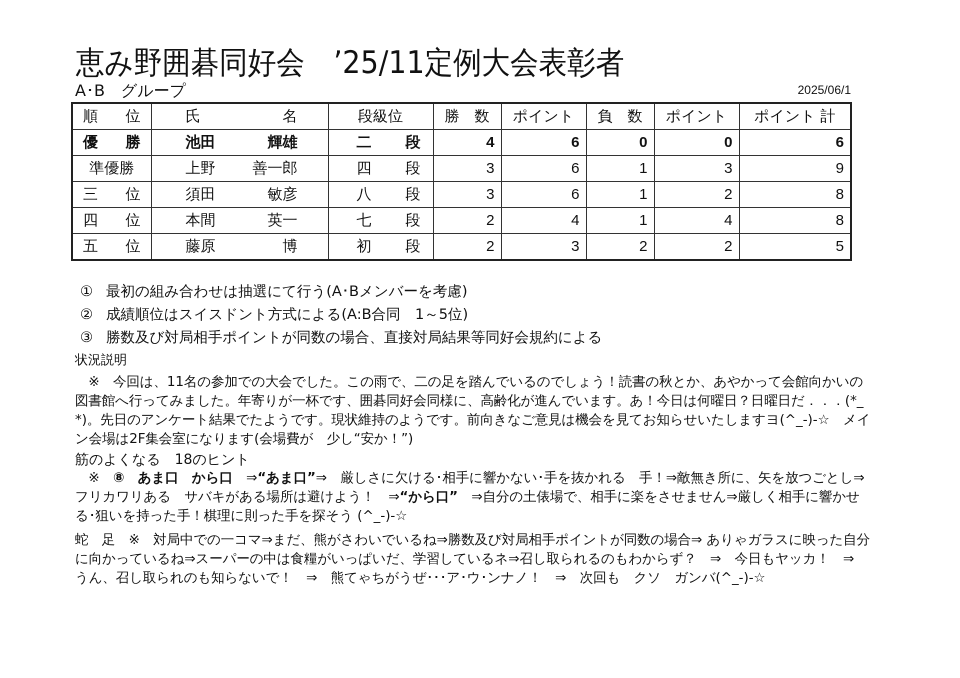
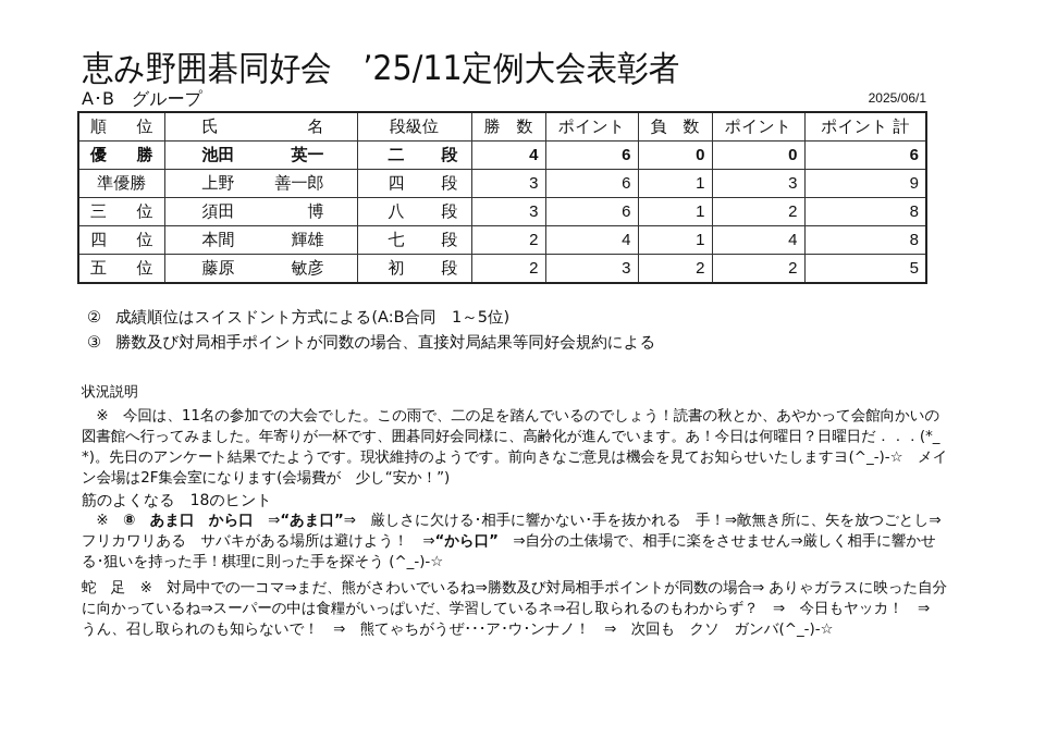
  恵み野囲碁同好会 ’25/11定例大会表彰者
  A･B グループ
  2025/06/1
  順 位	氏 名	段級位	勝 数	ポイント	負 数	ポイント	ポイント 計
- 優 勝	池田 輝雄	二 段	4	6	0	0	6
+ 優 勝	池田 英一	二 段	4	6	0	0	6
  準優勝	上野 善一郎	四 段	3	6	1	3	9
- 三 位	須田 敏彦	八 段	3	6	1	2	8
+ 三 位	須田 博	八 段	3	6	1	2	8
- 四 位	本間 英一	七 段	2	4	1	4	8
+ 四 位	本間 輝雄	七 段	2	4	1	4	8
- 五 位	藤原 博	初 段	2	3	2	2	5
+ 五 位	藤原 敏彦	初 段	2	3	2	2	5
- ① 最初の組み合わせは抽選にて行う(A･Bメンバーを考慮)
  ② 成績順位はスイスドント方式による(A:B合同 1～5位)
  ③ 勝数及び対局相手ポイントが同数の場合、直接対局結果等同好会規約による
  状況説明
  ※ 今回は、11名の参加での大会でした。この雨で、二の足を踏んでいるのでしょう！読書の秋とか、あやかって会館向かいの図書館へ行ってみました。年寄りが一杯です、囲碁同好会同様に、高齢化が進んでいます。あ！今日は何曜日？日曜日だ．．．(*_*)。先日のアンケート結果でたようです。現状維持のようです。前向きなご意見は機会を見てお知らせいたしますヨ(^_-)-☆ メイン会場は2F集会室になります(会場費が 少し“安か！”)
  筋のよくなる 18のヒント
  ※ ⑧ あま口 から口 ⇒“あま口”⇒ 厳しさに欠ける･相手に響かない･手を抜かれる 手！⇒敵無き所に、矢を放つごとし⇒ フリカワリある サバキがある場所は避けよう！ ⇒“から口” ⇒自分の土俵場で、相手に楽をさせません⇒厳しく相手に響かせる･狙いを持った手！棋理に則った手を探そう (^_-)-☆
  蛇 足 ※ 対局中での一コマ⇒まだ、熊がさわいでいるね⇒勝数及び対局相手ポイントが同数の場合⇒ ありゃガラスに映った自分に向かっているね⇒スーパーの中は食糧がいっぱいだ、学習しているネ⇒召し取られるのもわからず？ ⇒ 今日もヤッカ！ ⇒ うん、召し取られのも知らないで！ ⇒ 熊てゃちがうぜ･･･ア･ウ･ンナノ！ ⇒ 次回も クソ ガンバ(^_-)-☆
